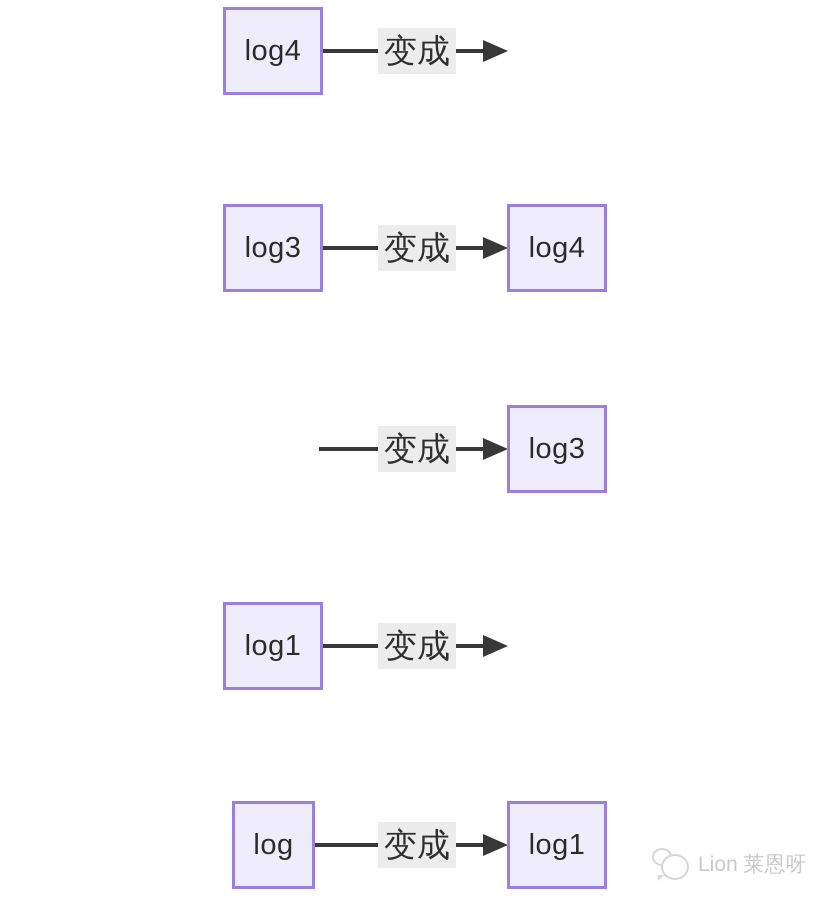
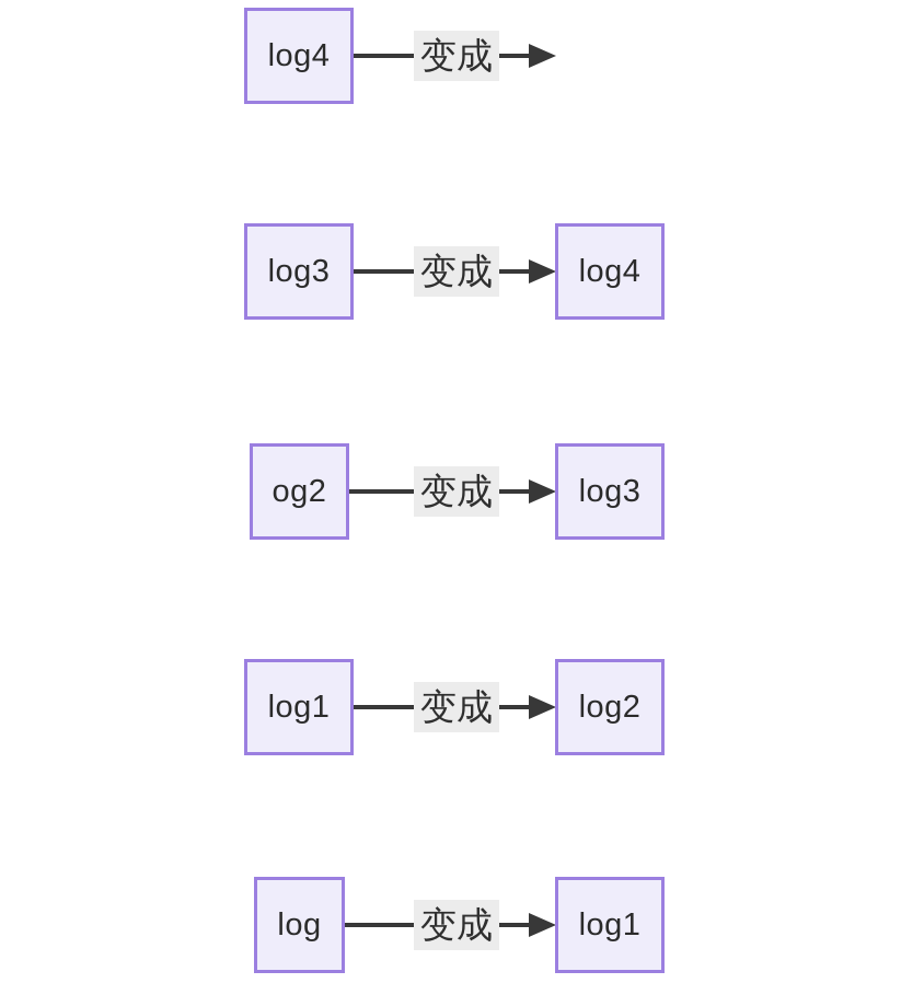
  log4
  变成
  log3
  变成
  log4
+ og2
  变成
  log3
  log1
  变成
+ log2
  log
  变成
  log1
- Lion 莱恩呀
